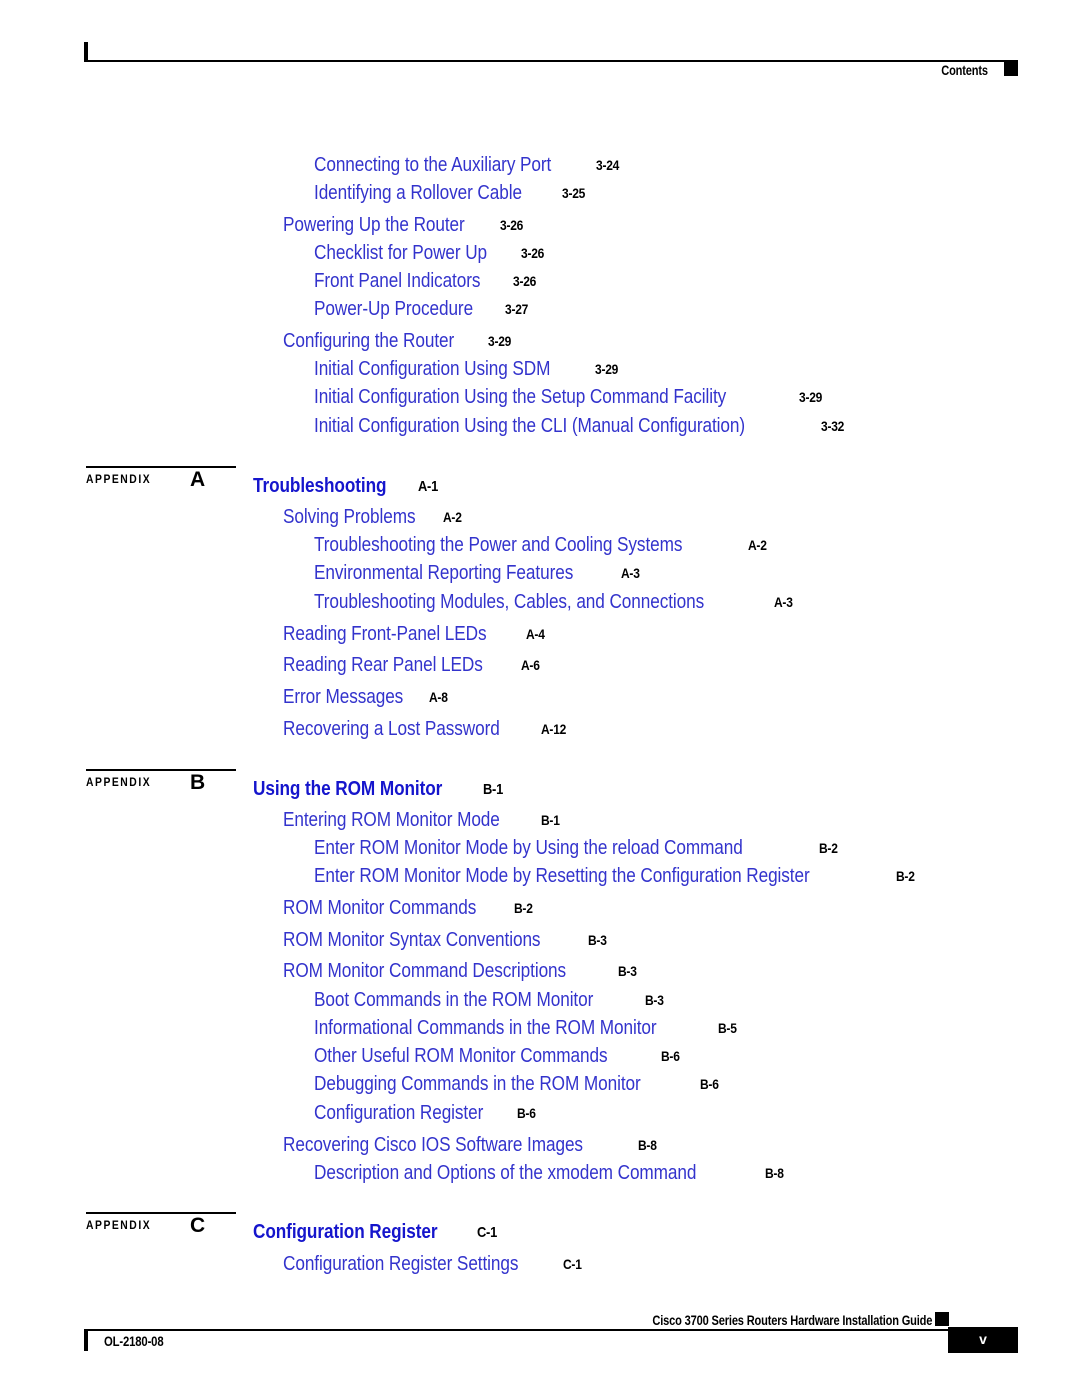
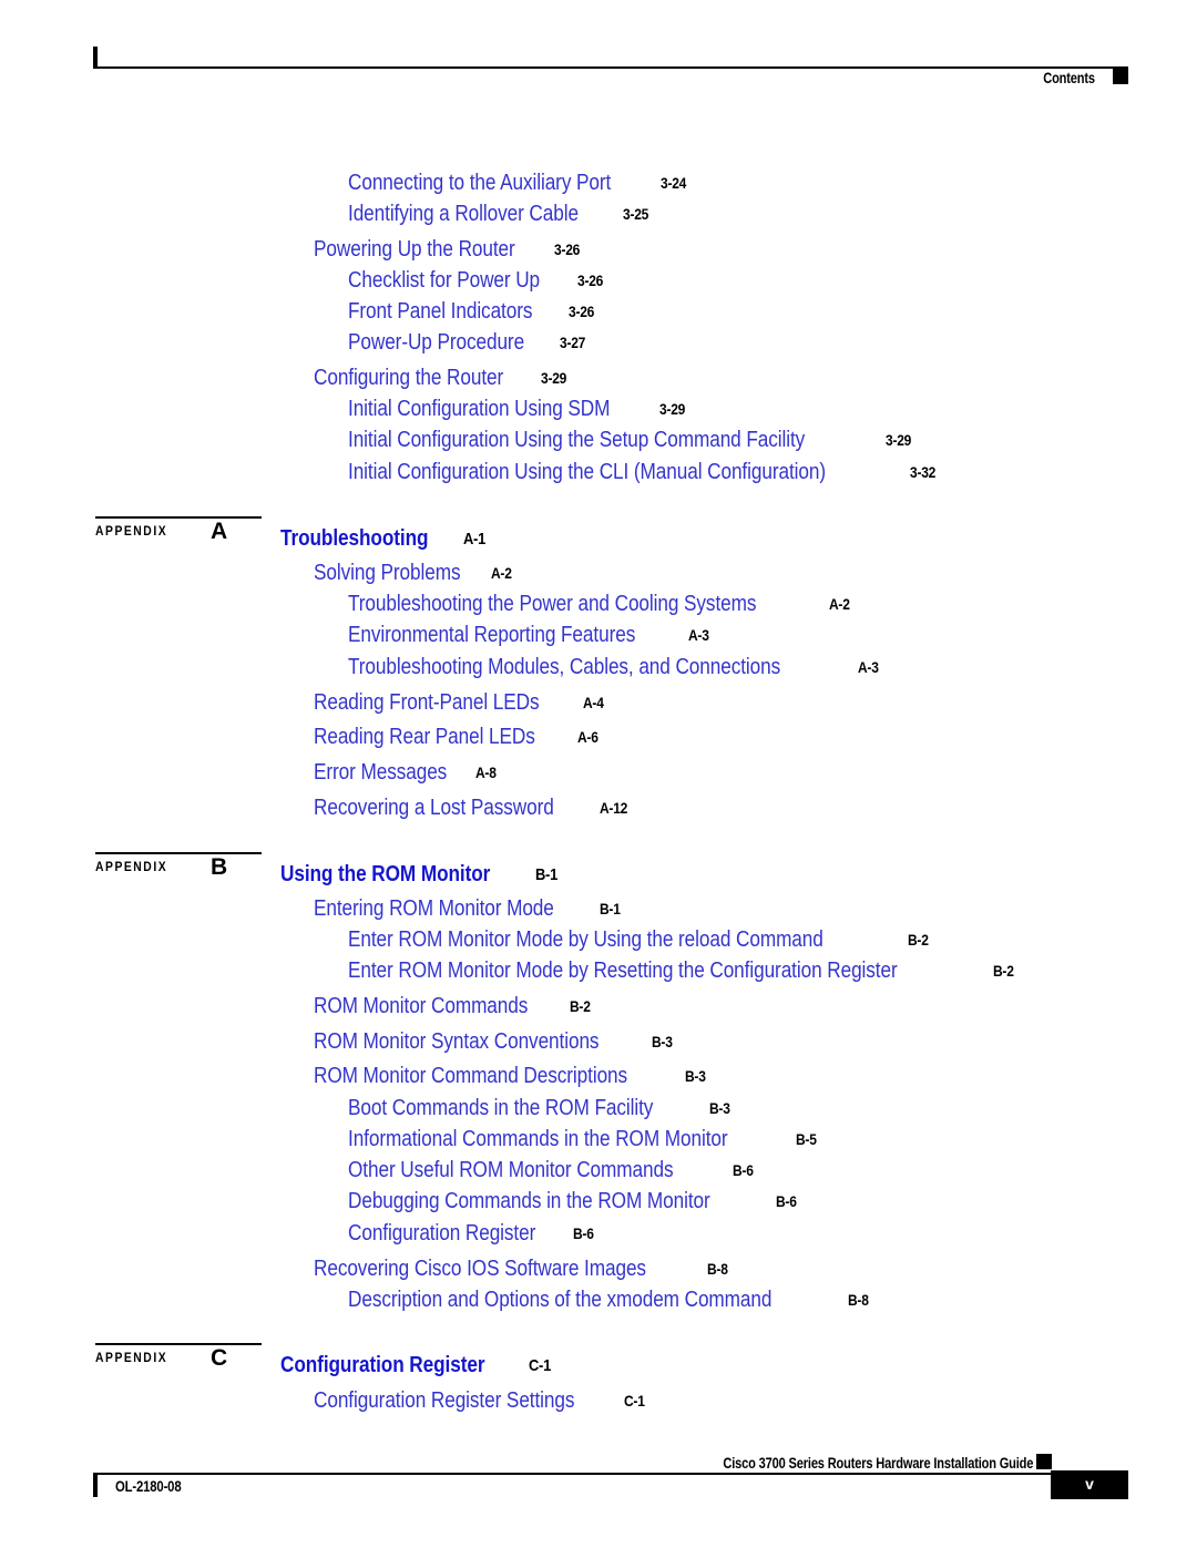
  Contents
  Connecting to the Auxiliary Port 3-24
  Identifying a Rollover Cable 3-25
  Powering Up the Router 3-26
  Checklist for Power Up 3-26
  Front Panel Indicators 3-26
  Power-Up Procedure 3-27
  Configuring the Router 3-29
  Initial Configuration Using SDM 3-29
  Initial Configuration Using the Setup Command Facility 3-29
  Initial Configuration Using the CLI (Manual Configuration) 3-32
  Troubleshooting A-1
  Solving Problems A-2
  Troubleshooting the Power and Cooling Systems A-2
  Environmental Reporting Features A-3
  Troubleshooting Modules, Cables, and Connections A-3
  Reading Front-Panel LEDs A-4
  Reading Rear Panel LEDs A-6
  Error Messages A-8
  Recovering a Lost Password A-12
  Using the ROM Monitor B-1
  Entering ROM Monitor Mode B-1
  Enter ROM Monitor Mode by Using the reload Command B-2
  Enter ROM Monitor Mode by Resetting the Configuration Register B-2
  ROM Monitor Commands B-2
  ROM Monitor Syntax Conventions B-3
  ROM Monitor Command Descriptions B-3
- Boot Commands in the ROM Monitor B-3
+ Boot Commands in the ROM Facility B-3
  Informational Commands in the ROM Monitor B-5
  Other Useful ROM Monitor Commands B-6
  Debugging Commands in the ROM Monitor B-6
  Configuration Register B-6
  Recovering Cisco IOS Software Images B-8
  Description and Options of the xmodem Command B-8
  Configuration Register C-1
  Configuration Register Settings C-1
  APPENDIX
  A
  APPENDIX
  B
  APPENDIX
  C
  Cisco 3700 Series Routers Hardware Installation Guide
  OL-2180-08
  v
